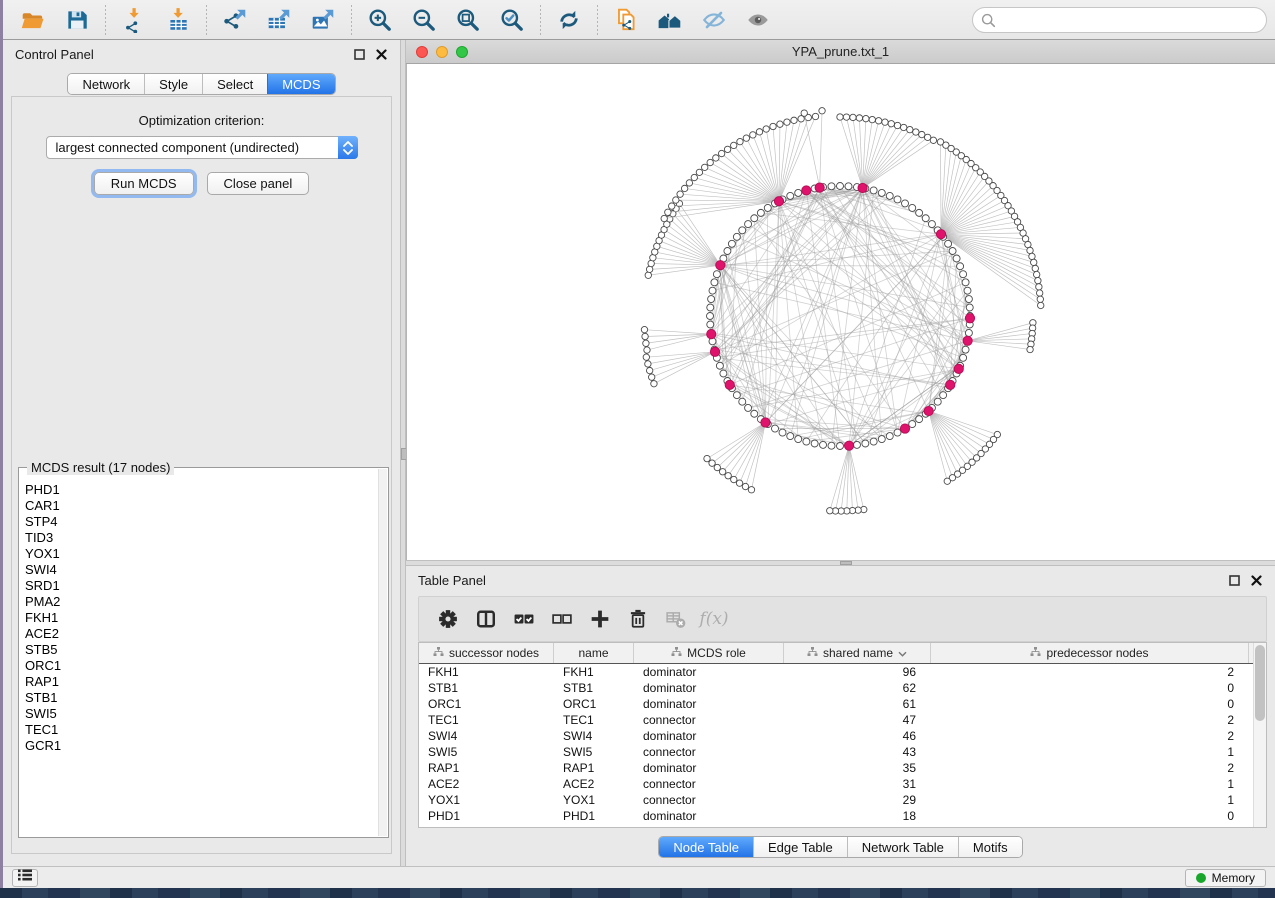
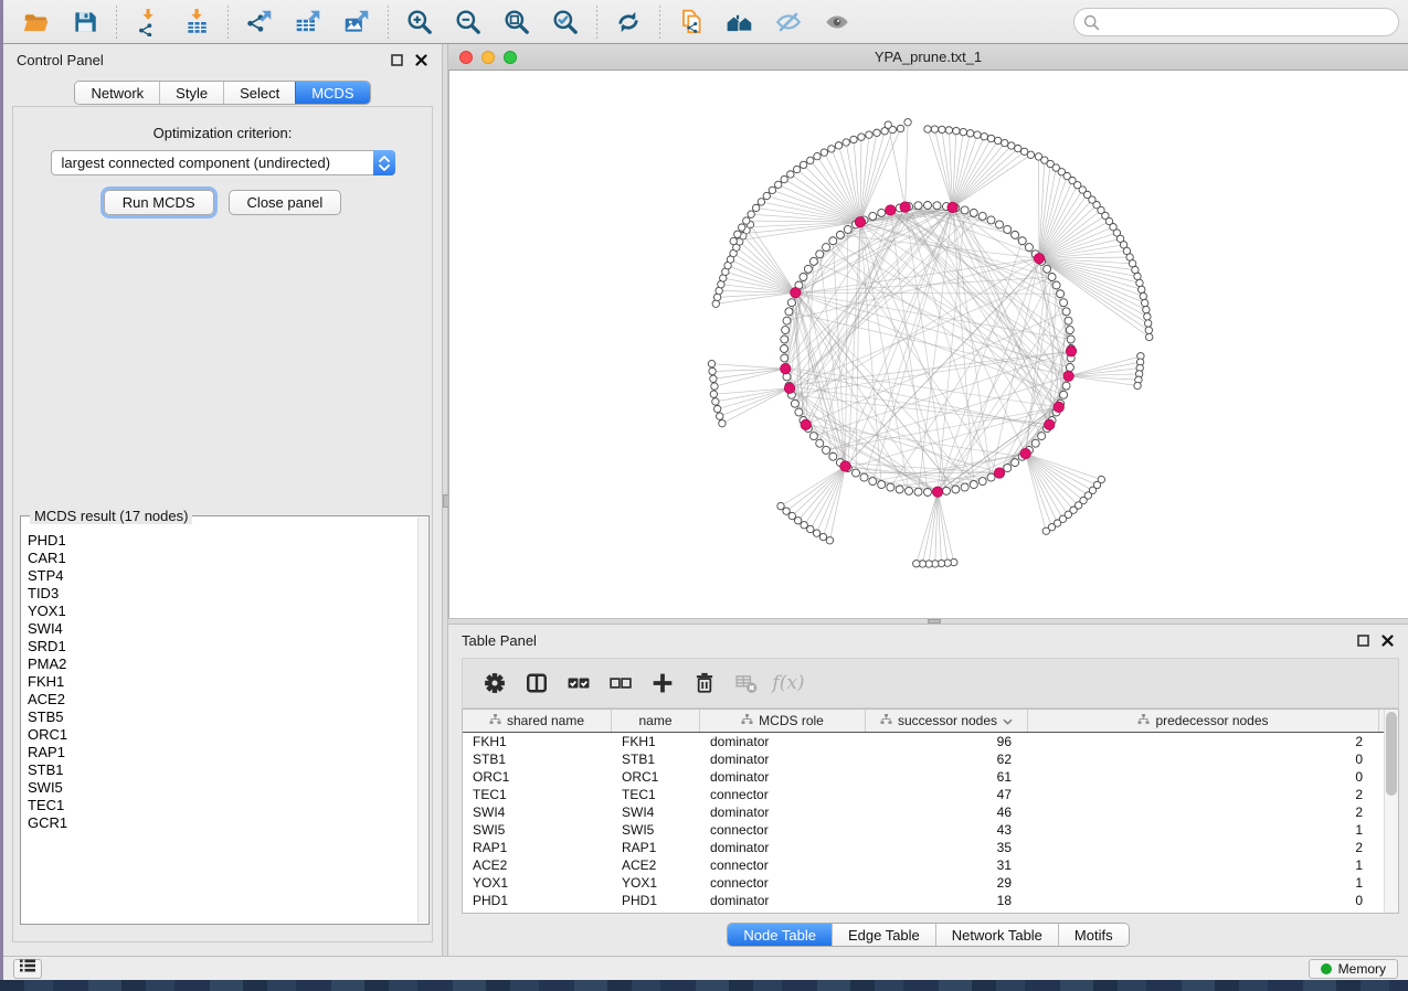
  Control Panel
  Network
  Style
  Select
  MCDS
  Optimization criterion:
  largest connected component (undirected)
  Run MCDS
  Close panel
  MCDS result (17 nodes)
  PHD1
  CAR1
  STP4
  TID3
  YOX1
  SWI4
  SRD1
  PMA2
  FKH1
  ACE2
  STB5
  ORC1
  RAP1
  STB1
  SWI5
  TEC1
  GCR1
  YPA_prune.txt_1
  Table Panel
  f(x)
- successor nodes
+ shared name
  name
  MCDS role
- shared name
+ successor nodes
  predecessor nodes
  FKH1
  FKH1
  dominator
  96
  2
  STB1
  STB1
  dominator
  62
  0
  ORC1
  ORC1
  dominator
  61
  0
  TEC1
  TEC1
  connector
  47
  2
  SWI4
  SWI4
  dominator
  46
  2
  SWI5
  SWI5
  connector
  43
  1
  RAP1
  RAP1
  dominator
  35
  2
  ACE2
  ACE2
  connector
  31
  1
  YOX1
  YOX1
  connector
  29
  1
  PHD1
  PHD1
  dominator
  18
  0
  Node Table
  Edge Table
  Network Table
  Motifs
  Memory
